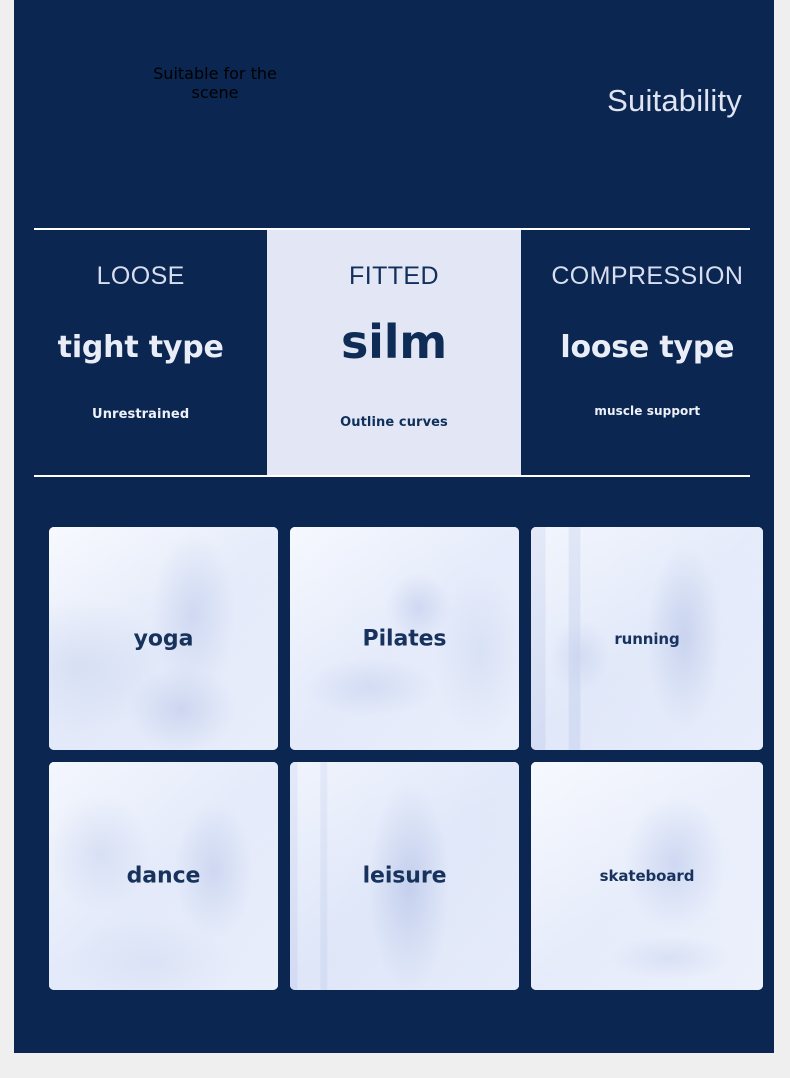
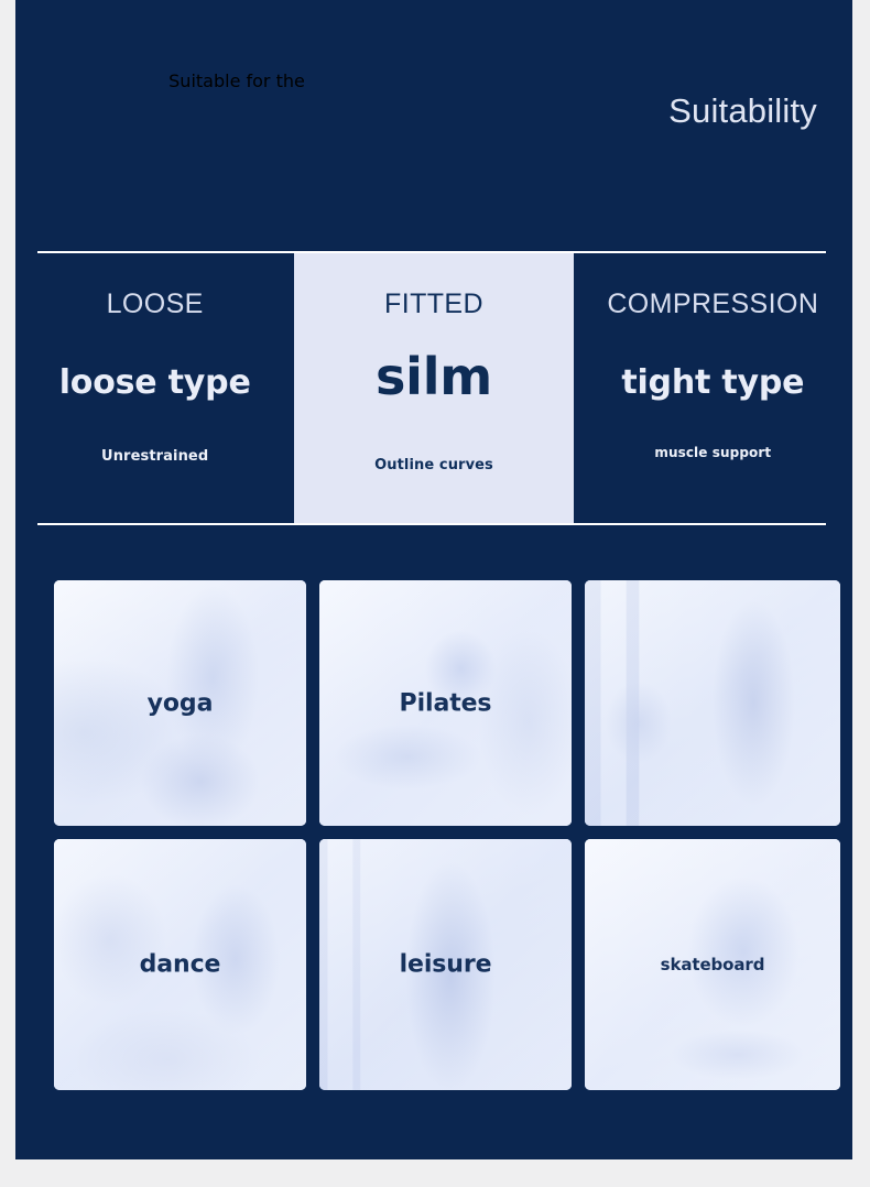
  Suitable for the
- scene
  Suitability
  LOOSE
- tight type
+ loose type
  Unrestrained
  FITTED
  silm
  Outline curves
  COMPRESSION
- loose type
+ tight type
  muscle support
  yoga
  Pilates
- running
  dance
  leisure
  skateboard
